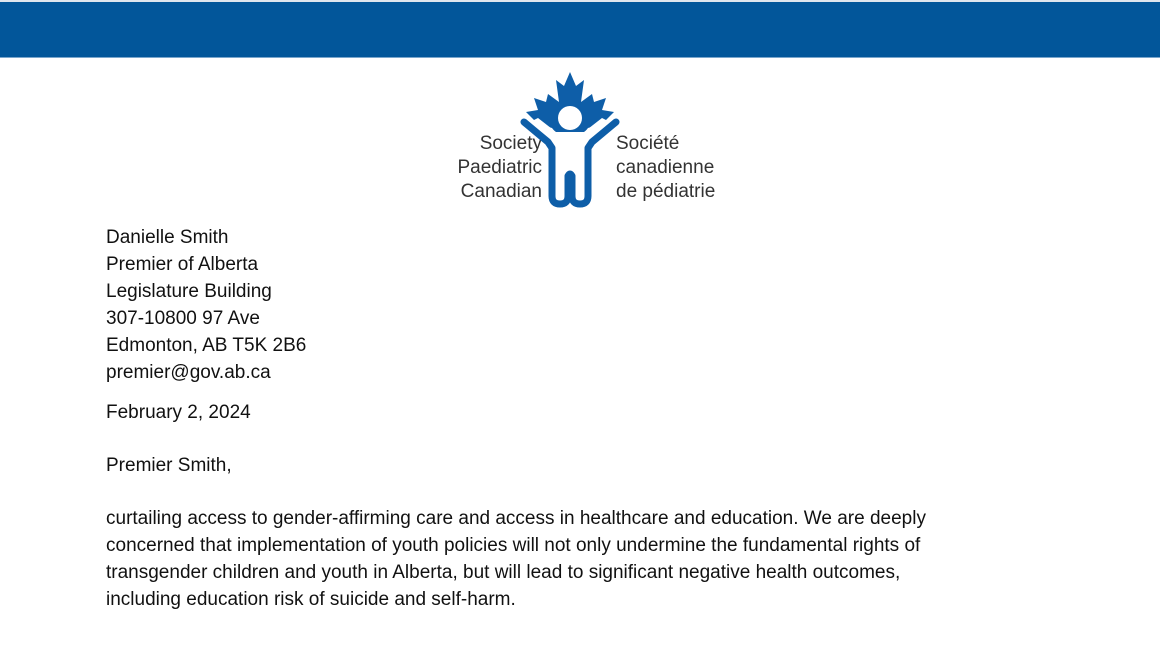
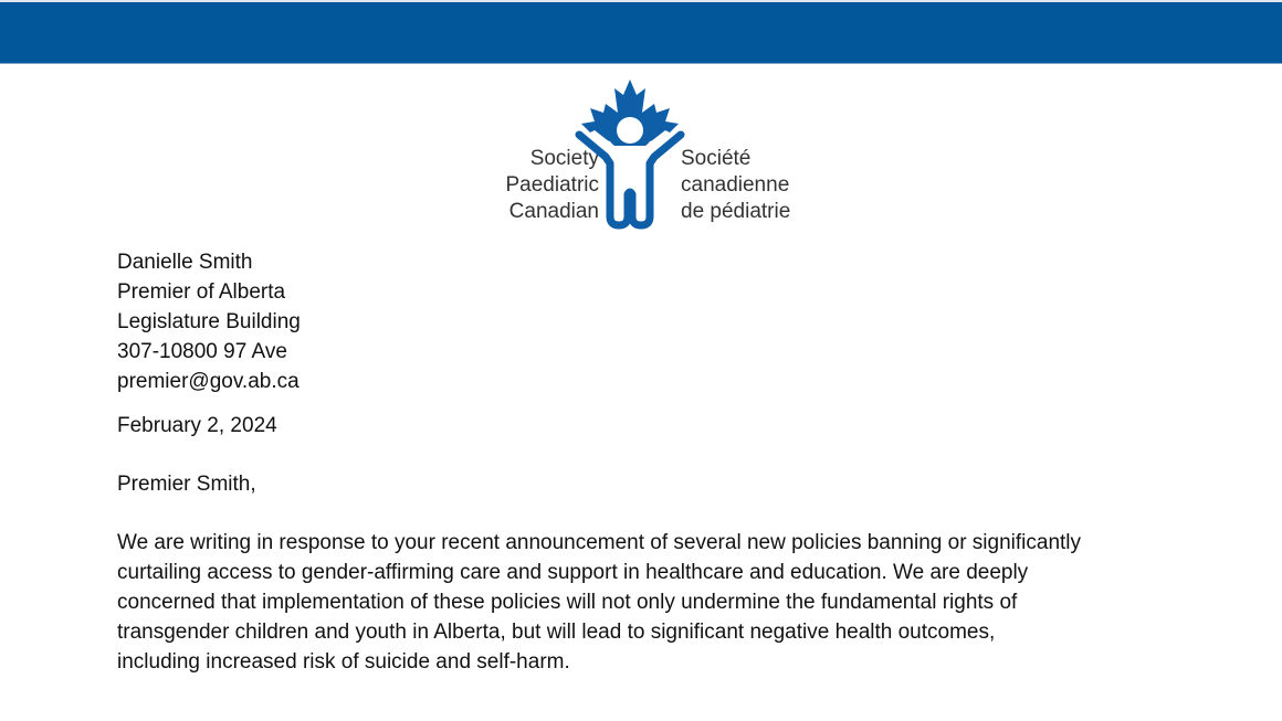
  Society
  Paediatric
  Canadian
  Société
  canadienne
  de pédiatrie
  Danielle Smith
  Premier of Alberta
  Legislature Building
  307-10800 97 Ave
- Edmonton, AB T5K 2B6
  premier@gov.ab.ca
  February 2, 2024
  Premier Smith,
+ We are writing in response to your recent announcement of several new policies banning or significantly
- curtailing access to gender-affirming care and access in healthcare and education. We are deeply
+ curtailing access to gender-affirming care and support in healthcare and education. We are deeply
- concerned that implementation of youth policies will not only undermine the fundamental rights of
+ concerned that implementation of these policies will not only undermine the fundamental rights of
  transgender children and youth in Alberta, but will lead to significant negative health outcomes,
- including education risk of suicide and self-harm.
+ including increased risk of suicide and self-harm.
